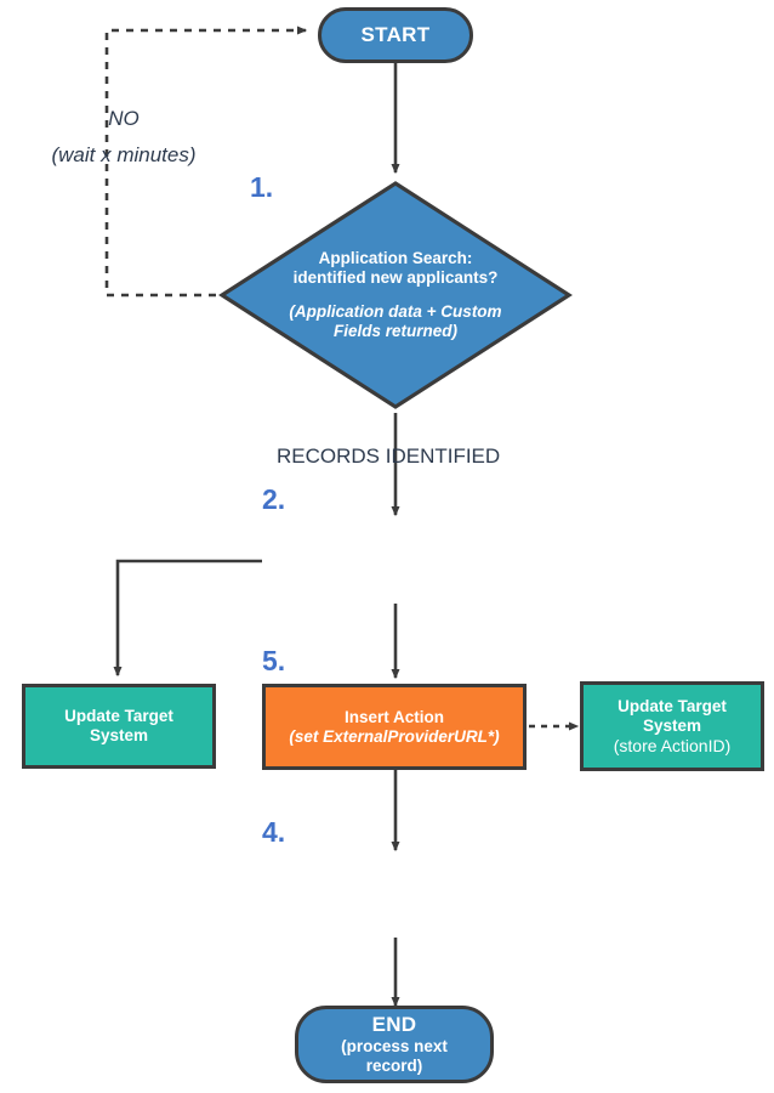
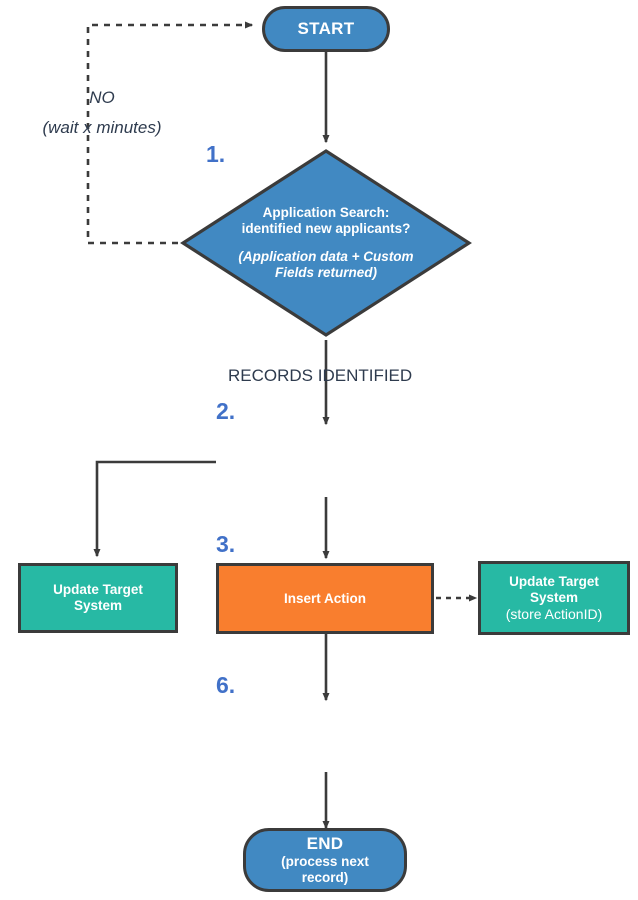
  START
  NO
  (wait x minutes)
  1.
  Application Search:
  identified new applicants?
  (Application data + Custom
  Fields returned)
  RECORDS IDENTIFIED
  2.
  Update Target
  System
- 5.
+ 3.
  Insert Action
- (set ExternalProviderURL*)
  Update Target
  System
  (store ActionID)
- 4.
+ 6.
  END
  (process next
  record)
